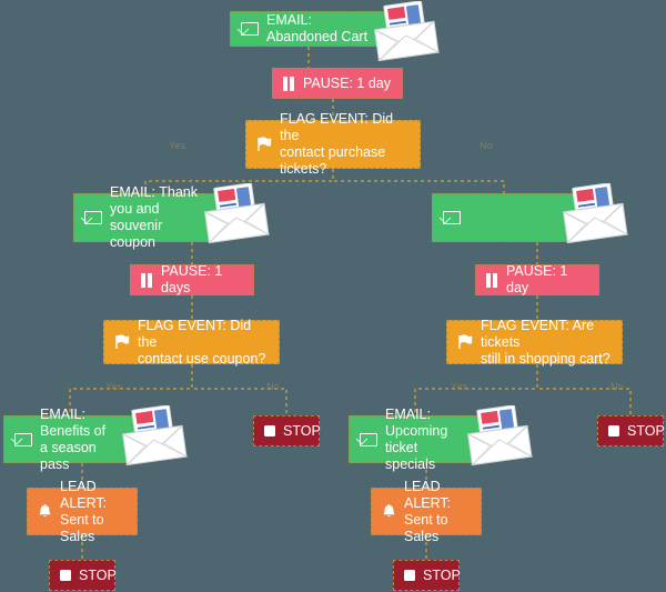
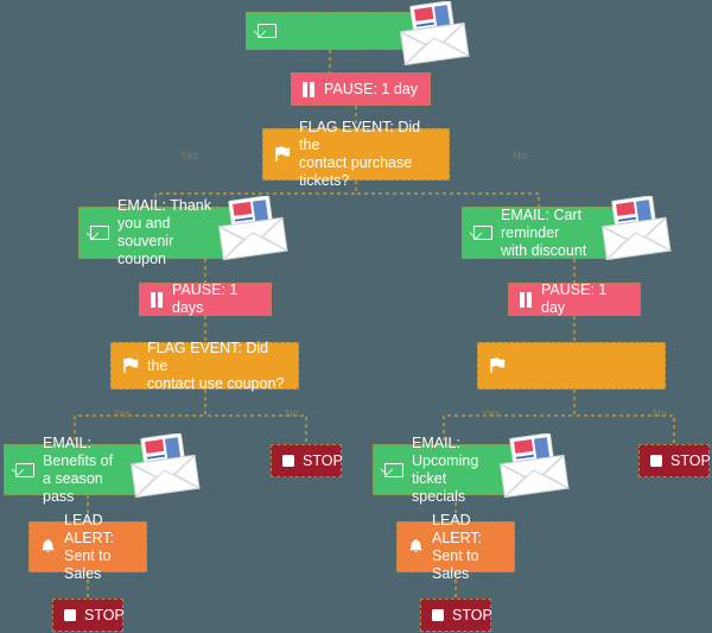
  Yes
  No
  Yes
  No
  Yes
  No
- EMAIL: Abandoned Cart
  PAUSE: 1 day
  FLAG EVENT: Did the
  contact purchase tickets?
  EMAIL: Thank you and
  souvenir coupon
+ EMAIL: Cart reminder
+ with discount
  PAUSE: 1 days
  PAUSE: 1 day
  FLAG EVENT: Did the
  contact use coupon?
- FLAG EVENT: Are tickets
- still in shopping cart?
  EMAIL: Benefits of
  a season pass
  STOP
  EMAIL: Upcoming
  ticket specials
  STOP
  LEAD ALERT:
  Sent to Sales
  LEAD ALERT:
  Sent to Sales
  STOP
  STOP
